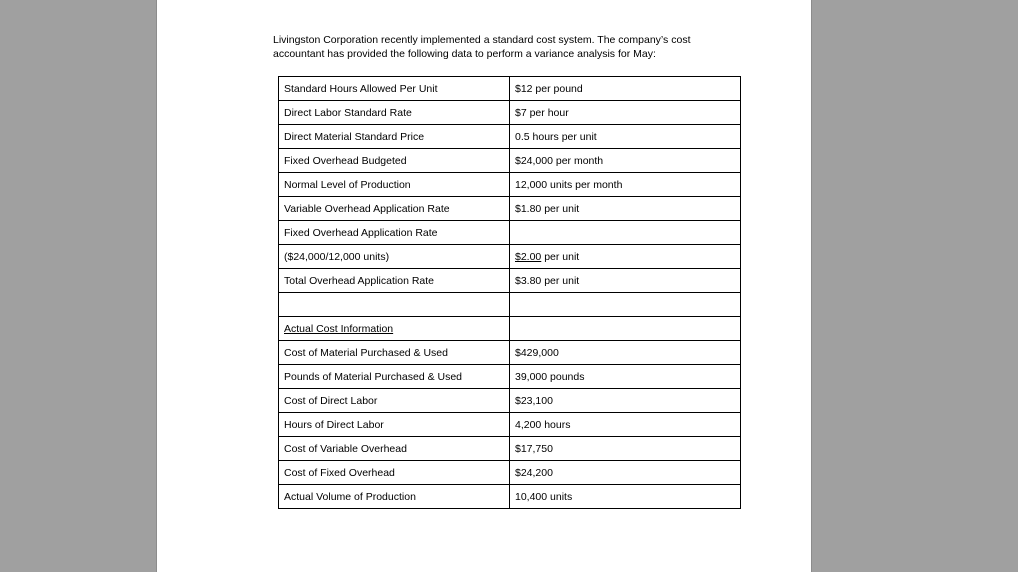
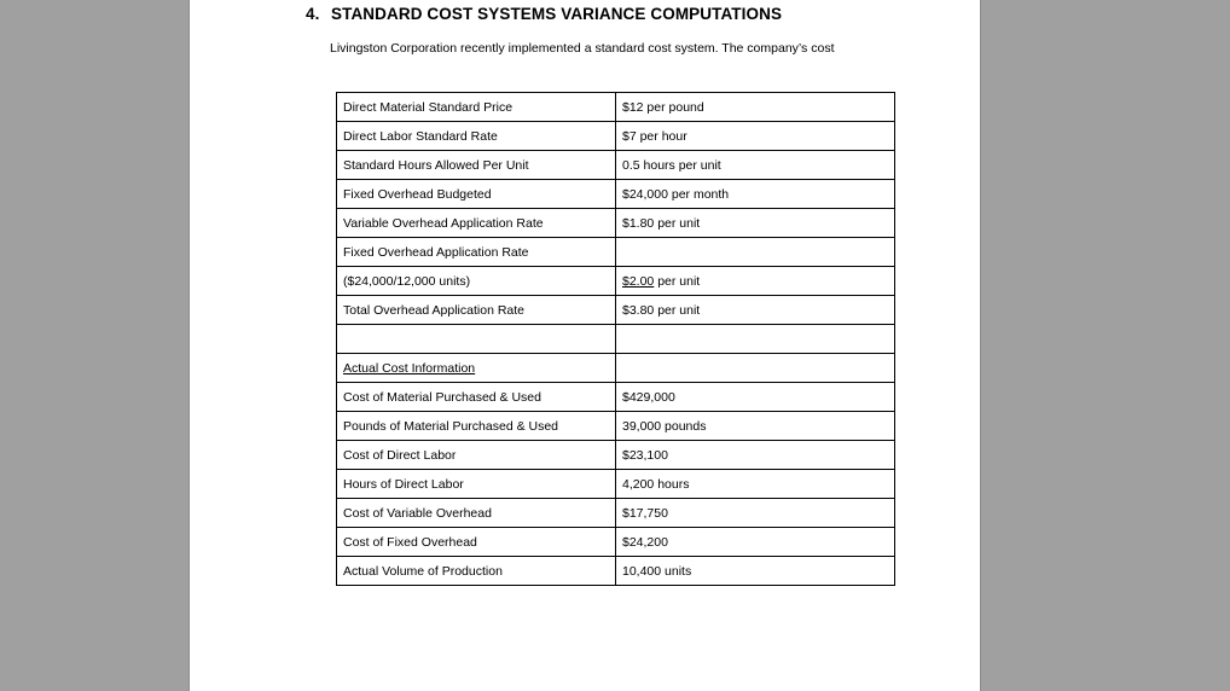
+ 4. STANDARD COST SYSTEMS VARIANCE COMPUTATIONS
  Livingston Corporation recently implemented a standard cost system. The company’s cost
- accountant has provided the following data to perform a variance analysis for May:
- Standard Hours Allowed Per Unit	$12 per pound
+ Direct Material Standard Price	$12 per pound
  Direct Labor Standard Rate	$7 per hour
- Direct Material Standard Price	0.5 hours per unit
+ Standard Hours Allowed Per Unit	0.5 hours per unit
  Fixed Overhead Budgeted	$24,000 per month
- Normal Level of Production	12,000 units per month
  Variable Overhead Application Rate	$1.80 per unit
  Fixed Overhead Application Rate
  ($24,000/12,000 units)	$2.00 per unit
  Total Overhead Application Rate	$3.80 per unit
  Actual Cost Information
  Cost of Material Purchased & Used	$429,000
  Pounds of Material Purchased & Used	39,000 pounds
  Cost of Direct Labor	$23,100
  Hours of Direct Labor	4,200 hours
  Cost of Variable Overhead	$17,750
  Cost of Fixed Overhead	$24,200
  Actual Volume of Production	10,400 units
